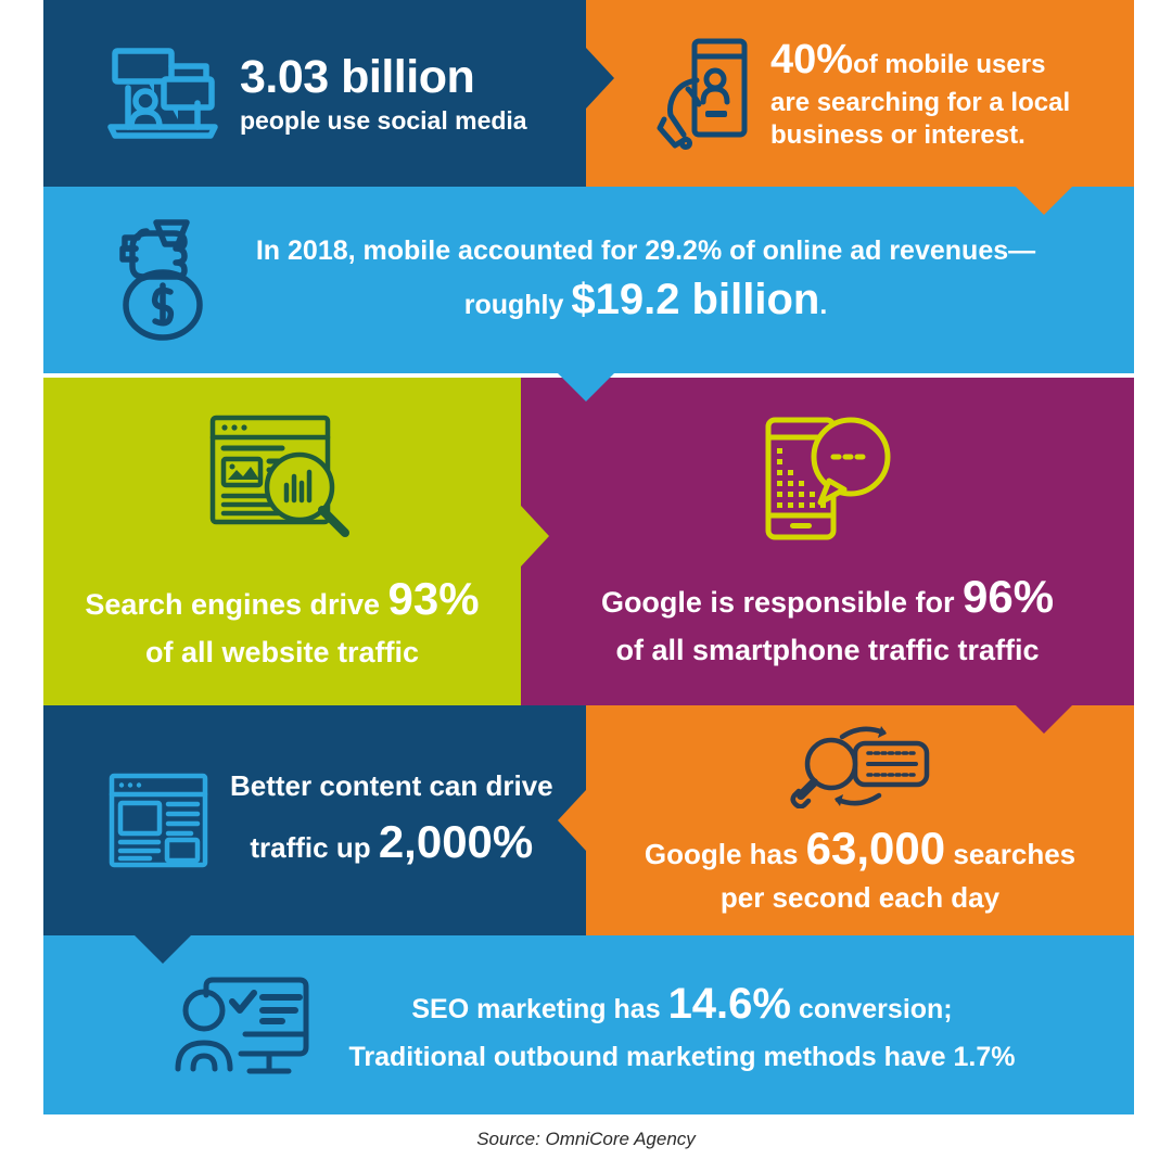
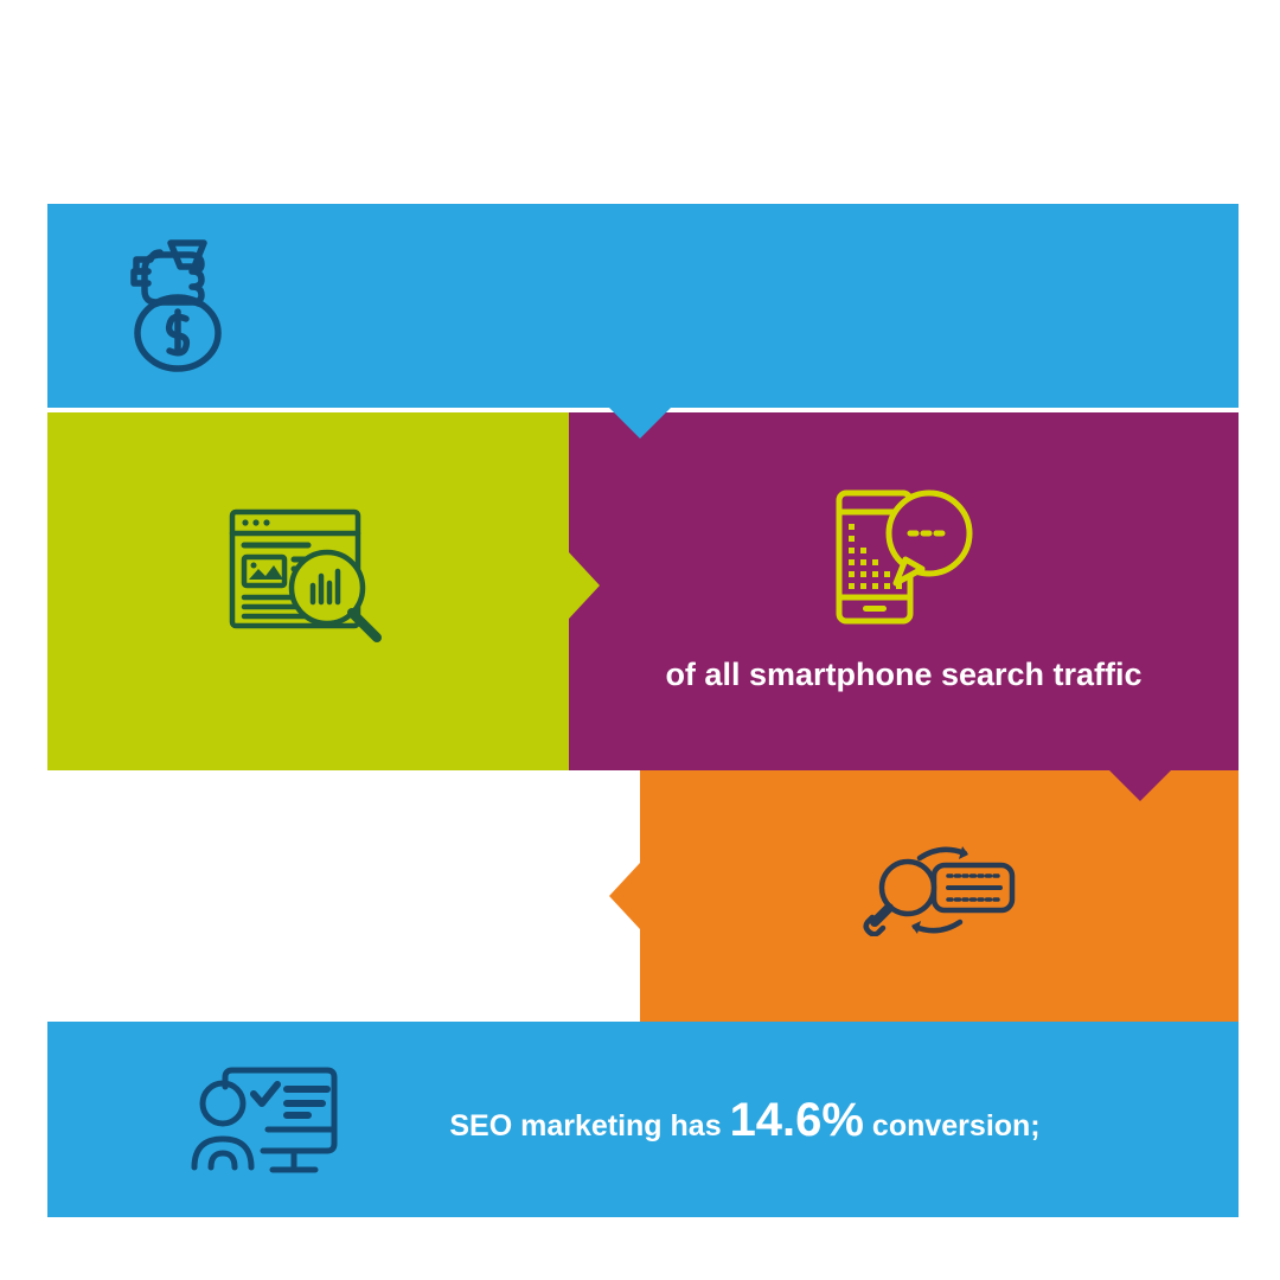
- 3.03 billion
- people use social media
- 40%of mobile users
- are searching for a local
- business or interest.
- In 2018, mobile accounted for 29.2% of online ad revenues—
- roughly $19.2 billion.
- Search engines drive 93%
- of all website traffic
- Google is responsible for 96%
- of all smartphone traffic traffic
+ of all smartphone search traffic
- Better content can drive
- traffic up 2,000%
- Google has 63,000 searches
- per second each day
  SEO marketing has 14.6% conversion;
- Traditional outbound marketing methods have 1.7%
- Source: OmniCore Agency
